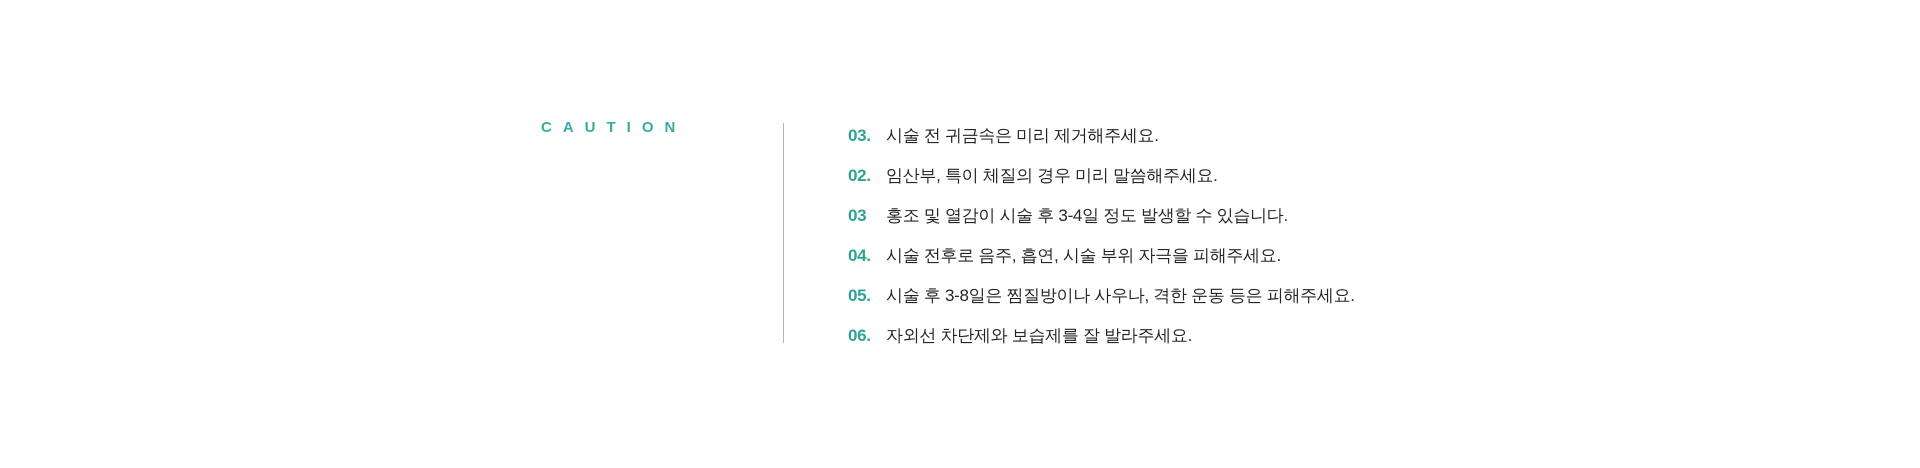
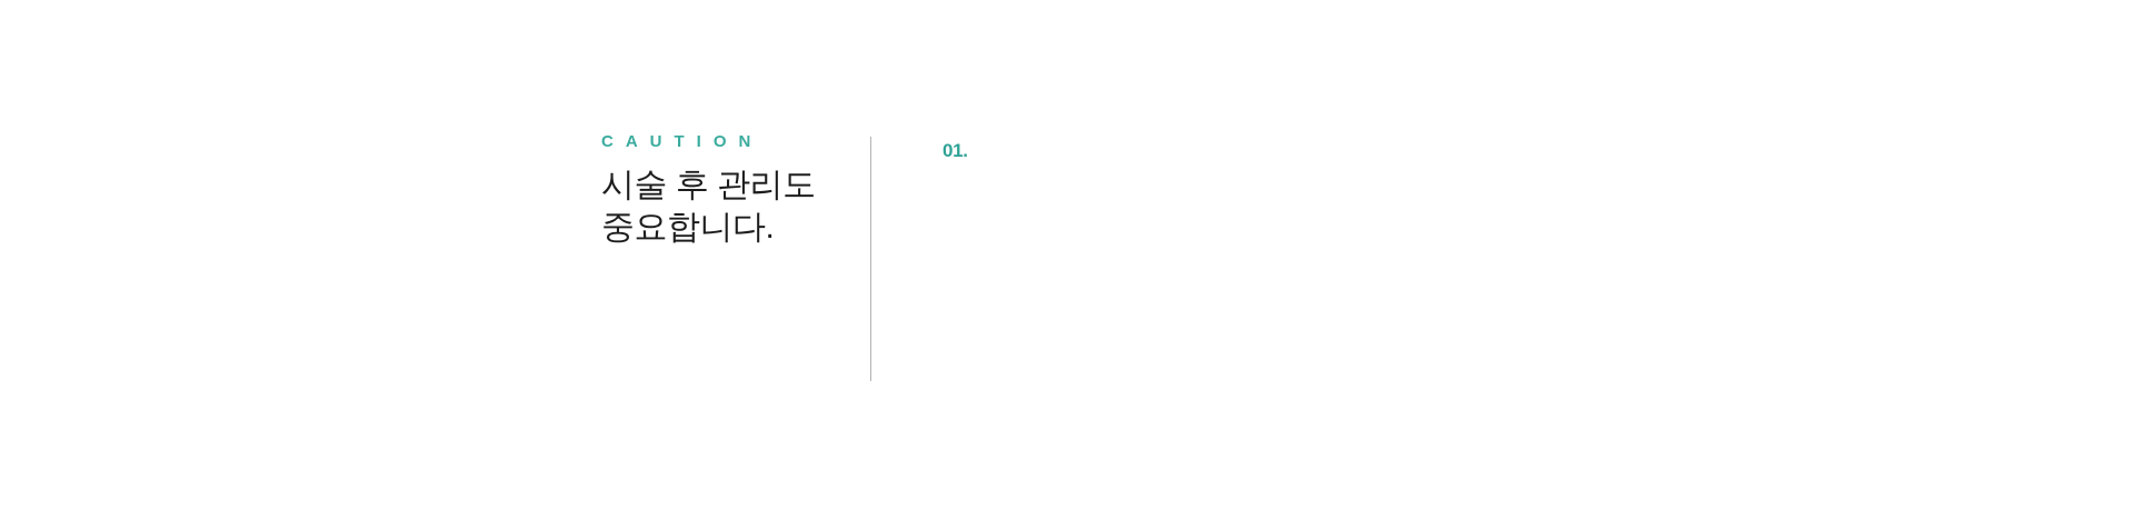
  CAUTION
+ 시술 후 관리도
+ 중요합니다.
- 03.
+ 01.
- 시술 전 귀금속은 미리 제거해주세요.
- 02.
- 임산부, 특이 체질의 경우 미리 말씀해주세요.
- 03
- 홍조 및 열감이 시술 후 3-4일 정도 발생할 수 있습니다.
- 04.
- 시술 전후로 음주, 흡연, 시술 부위 자극을 피해주세요.
- 05.
- 시술 후 3-8일은 찜질방이나 사우나, 격한 운동 등은 피해주세요.
- 06.
- 자외선 차단제와 보습제를 잘 발라주세요.
